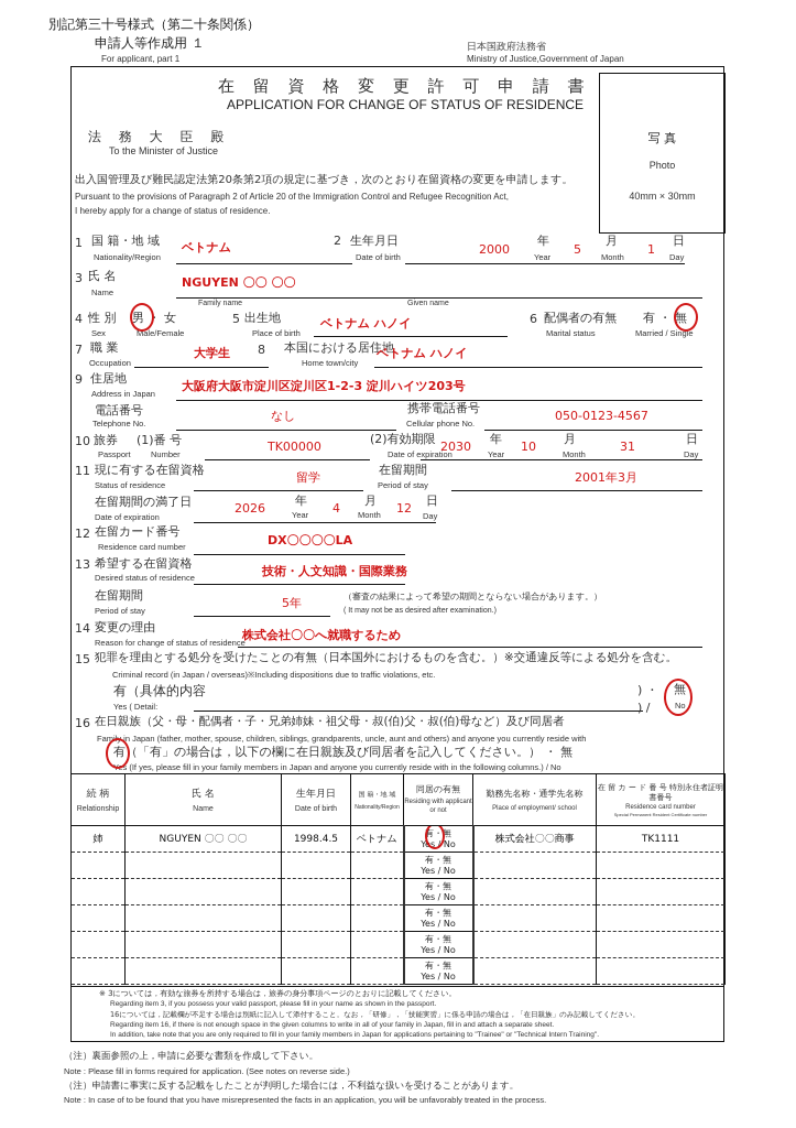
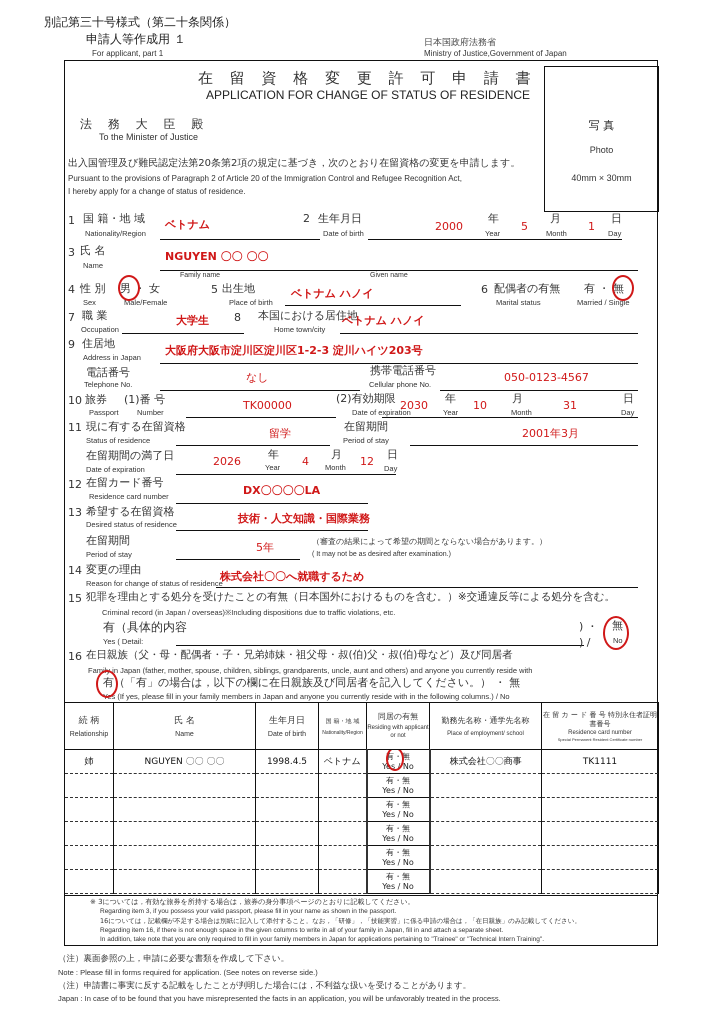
  別記第三十号様式（第二十条関係）
  申請人等作成用 １
  For applicant, part 1
  日本国政府法務省
  Ministry of Justice,Government of Japan
  在 留 資 格 変 更 許 可 申 請 書
  APPLICATION FOR CHANGE OF STATUS OF RESIDENCE
  法 務 大 臣 殿
  To the Minister of Justice
  出入国管理及び難民認定法第20条第2項の規定に基づき，次のとおり在留資格の変更を申請します。
  Pursuant to the provisions of Paragraph 2 of Article 20 of the Immigration Control and Refugee Recognition Act,
  I hereby apply for a change of status of residence.
  写 真
  Photo
  40mm × 30mm
  1
  国 籍・地 域
  Nationality/Region
  ベトナム
  2
  生年月日
  Date of birth
  2000
  年
  Year
  5
  月
  Month
  1
  日
  Day
  3
  氏 名
  Name
  NGUYEN 〇〇 〇〇
  4
  性 別
  Sex
  男 ・ 女
  Male/Female
  5
  出生地
  Place of birth
  ベトナム ハノイ
  6
  配偶者の有無
  Marital status
  有 ・ 無
  Married / Single
  7
  職 業
  Occupation
  大学生
  8
  本国における居住地
  Home town/city
  ベトナム ハノイ
  9
  住居地
  Address in Japan
  大阪府大阪市淀川区淀川区1-2-3 淀川ハイツ203号
  電話番号
  Telephone No.
  なし
  携帯電話番号
  Cellular phone No.
  050-0123-4567
  10
  旅券
  Passport
  (1)番 号
  Number
  TK00000
  (2)有効期限
  Date of expiration
  2030
  年
  Year
  10
  月
  Month
  31
  日
  Day
  11
  現に有する在留資格
  Status of residence
  留学
  在留期間
  Period of stay
  2001年3月
  在留期間の満了日
  Date of expiration
  2026
  年
  Year
  4
  月
  Month
  12
  日
  Day
  12
  在留カード番号
  Residence card number
  DX〇〇〇〇LA
  13
  希望する在留資格
  Desired status of residence
  技術・人文知識・国際業務
  在留期間
  Period of stay
  5年
  （審査の結果によって希望の期間とならない場合があります。）
  14
  変更の理由
  Reason for change of status of residence
  株式会社〇〇へ就職するため
  15
  犯罪を理由とする処分を受けたことの有無（日本国外におけるものを含む。）※交通違反等による処分を含む。
  Criminal record (in Japan / overseas)※Including dispositions due to traffic violations, etc.
  有（具体的内容
  Yes ( Detail:
  ) ・
  ) /
  無
  No
  16
  在日親族（父・母・配偶者・子・兄弟姉妹・祖父母・叔(伯)父・叔(伯)母など）及び同居者
  Family in Japan (father, mother, spouse, children, siblings, grandparents, uncle, aunt and others) and anyone you currently reside with
  有（「有」の場合は，以下の欄に在日親族及び同居者を記入してください。） ・ 無
  Yes (If yes, please fill in your family members in Japan and anyone you currently reside with in the following columns.) / No
  姉	NGUYEN 〇〇 〇〇	1998.4.5	ベトナム	有・無Yes / No	株式会社〇〇商事	TK1111
  				有・無Yes / No
  				有・無Yes / No
  				有・無Yes / No
  				有・無Yes / No
  				有・無Yes / No
  ※ 3については，有効な旅券を所持する場合は，旅券の身分事項ページのとおりに記載してください。
  16については，記載欄が不足する場合は別紙に記入して添付すること。なお，「研修」，「技能実習」に係る申請の場合は，「在日親族」のみ記載してください。
  （注）裏面参照の上，申請に必要な書類を作成して下さい。
  Note : Please fill in forms required for application. (See notes on reverse side.)
  （注）申請書に事実に反する記載をしたことが判明した場合には，不利益な扱いを受けることがあります。
- Note : In case of to be found that you have misrepresented the facts in an application, you will be unfavorably treated in the process.
+ Japan : In case of to be found that you have misrepresented the facts in an application, you will be unfavorably treated in the process.
